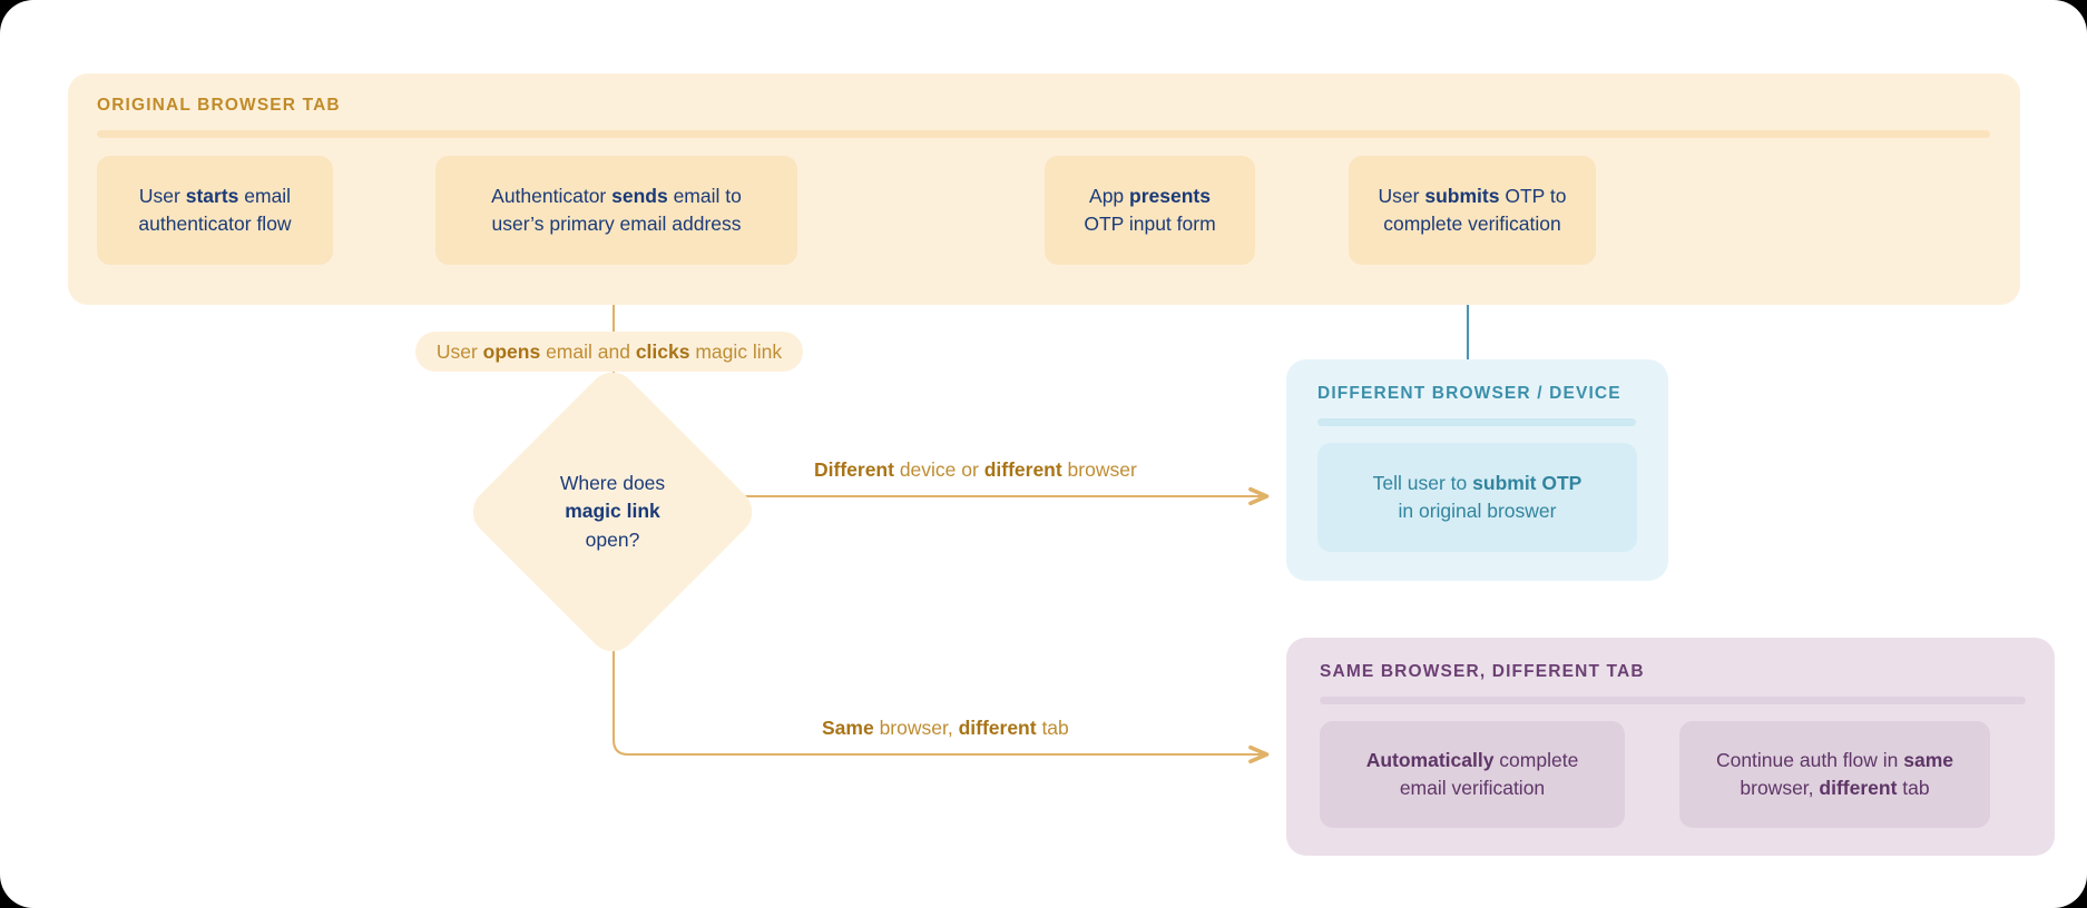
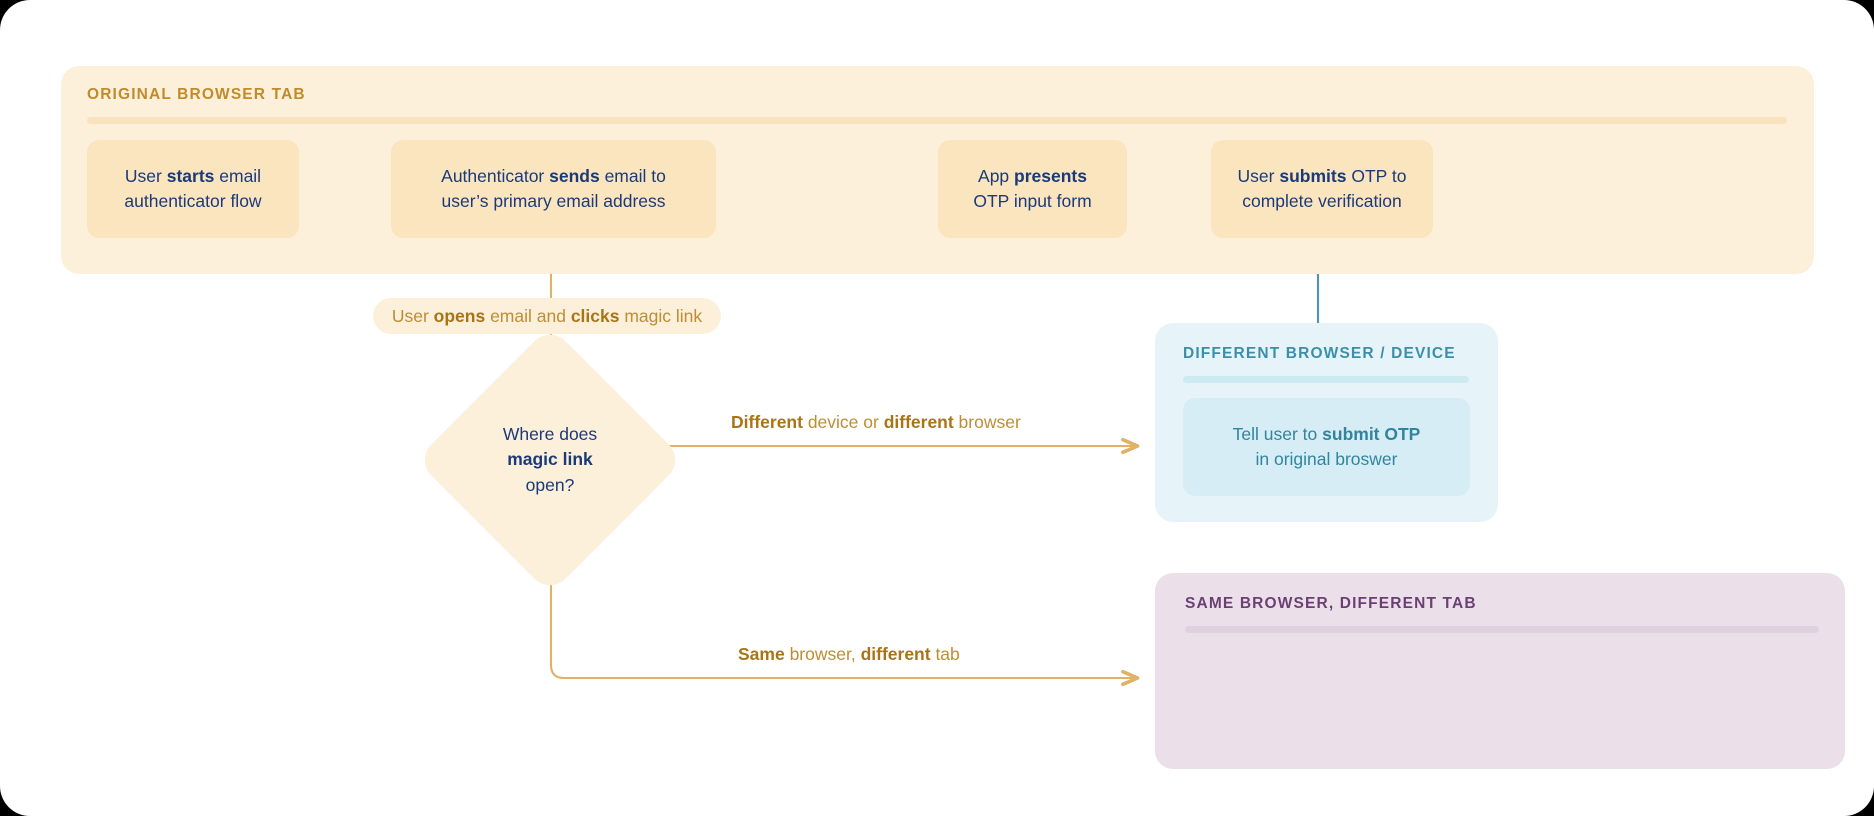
  ORIGINAL BROWSER TAB
  User starts email
  authenticator flow
  Authenticator sends email to
  user’s primary email address
  App presents
  OTP input form
  User submits OTP to
  complete verification
  User opens email and clicks magic link
  Where does
  magic link
  open?
  Different device or different browser
  Same browser, different tab
  DIFFERENT BROWSER / DEVICE
  Tell user to submit OTP
  in original broswer
  SAME BROWSER, DIFFERENT TAB
- Automatically complete
- email verification
- Continue auth flow in same
- browser, different tab
